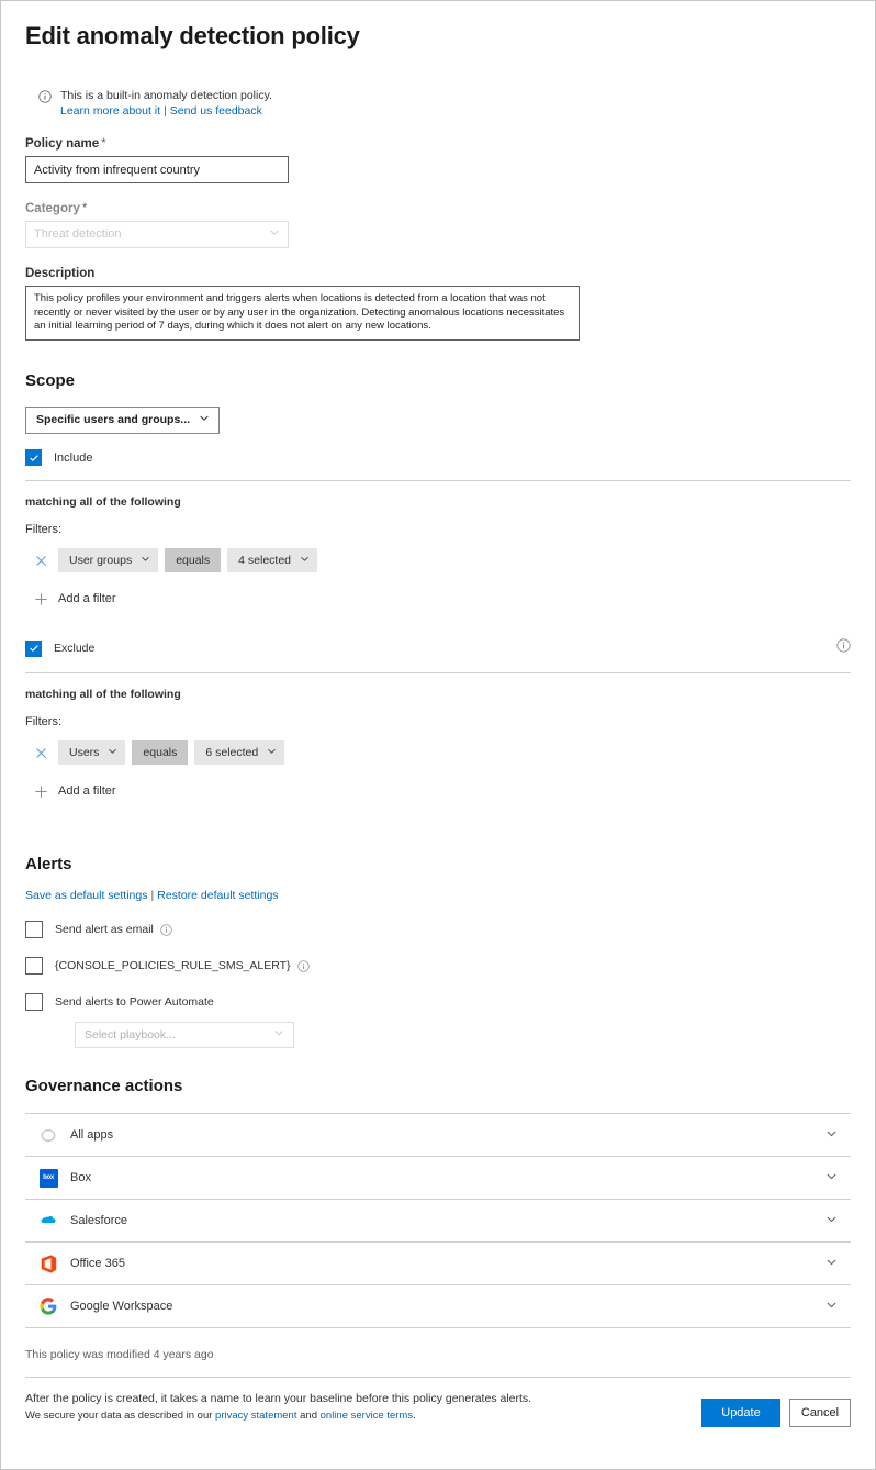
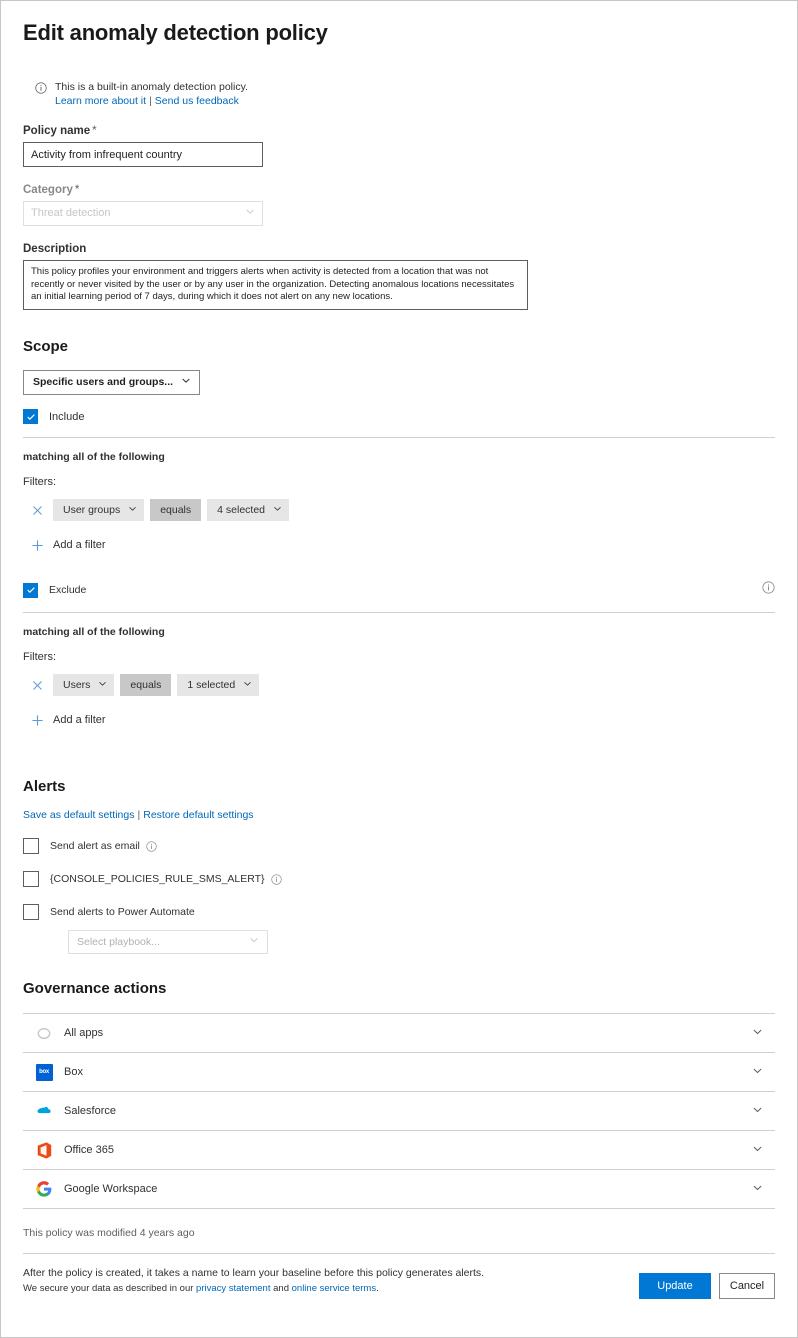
  Edit anomaly detection policy
  This is a built-in anomaly detection policy.
  Learn more about it | Send us feedback
  Policy name *
  Activity from infrequent country
  Category *
  Threat detection
  Description
- This policy profiles your environment and triggers alerts when locations is detected from a location that was not recently or never visited by the user or by any user in the organization. Detecting anomalous locations necessitates an initial learning period of 7 days, during which it does not alert on any new locations.
+ This policy profiles your environment and triggers alerts when activity is detected from a location that was not recently or never visited by the user or by any user in the organization. Detecting anomalous locations necessitates an initial learning period of 7 days, during which it does not alert on any new locations.
  Scope
  Specific users and groups...
  Include
  matching all of the following
  Filters:
  User groups
  equals
  4 selected
  Add a filter
  Exclude
  matching all of the following
  Filters:
  Users
  equals
- 6 selected
+ 1 selected
  Add a filter
  Alerts
  Save as default settings | Restore default settings
  Send alert as email
  {CONSOLE_POLICIES_RULE_SMS_ALERT}
  Send alerts to Power Automate
  Select playbook...
  Governance actions
  All apps
  Box
  Salesforce
  Office 365
  Google Workspace
  This policy was modified 4 years ago
  After the policy is created, it takes a name to learn your baseline before this policy generates alerts.
  We secure your data as described in our privacy statement and online service terms.
  Update
  Cancel
